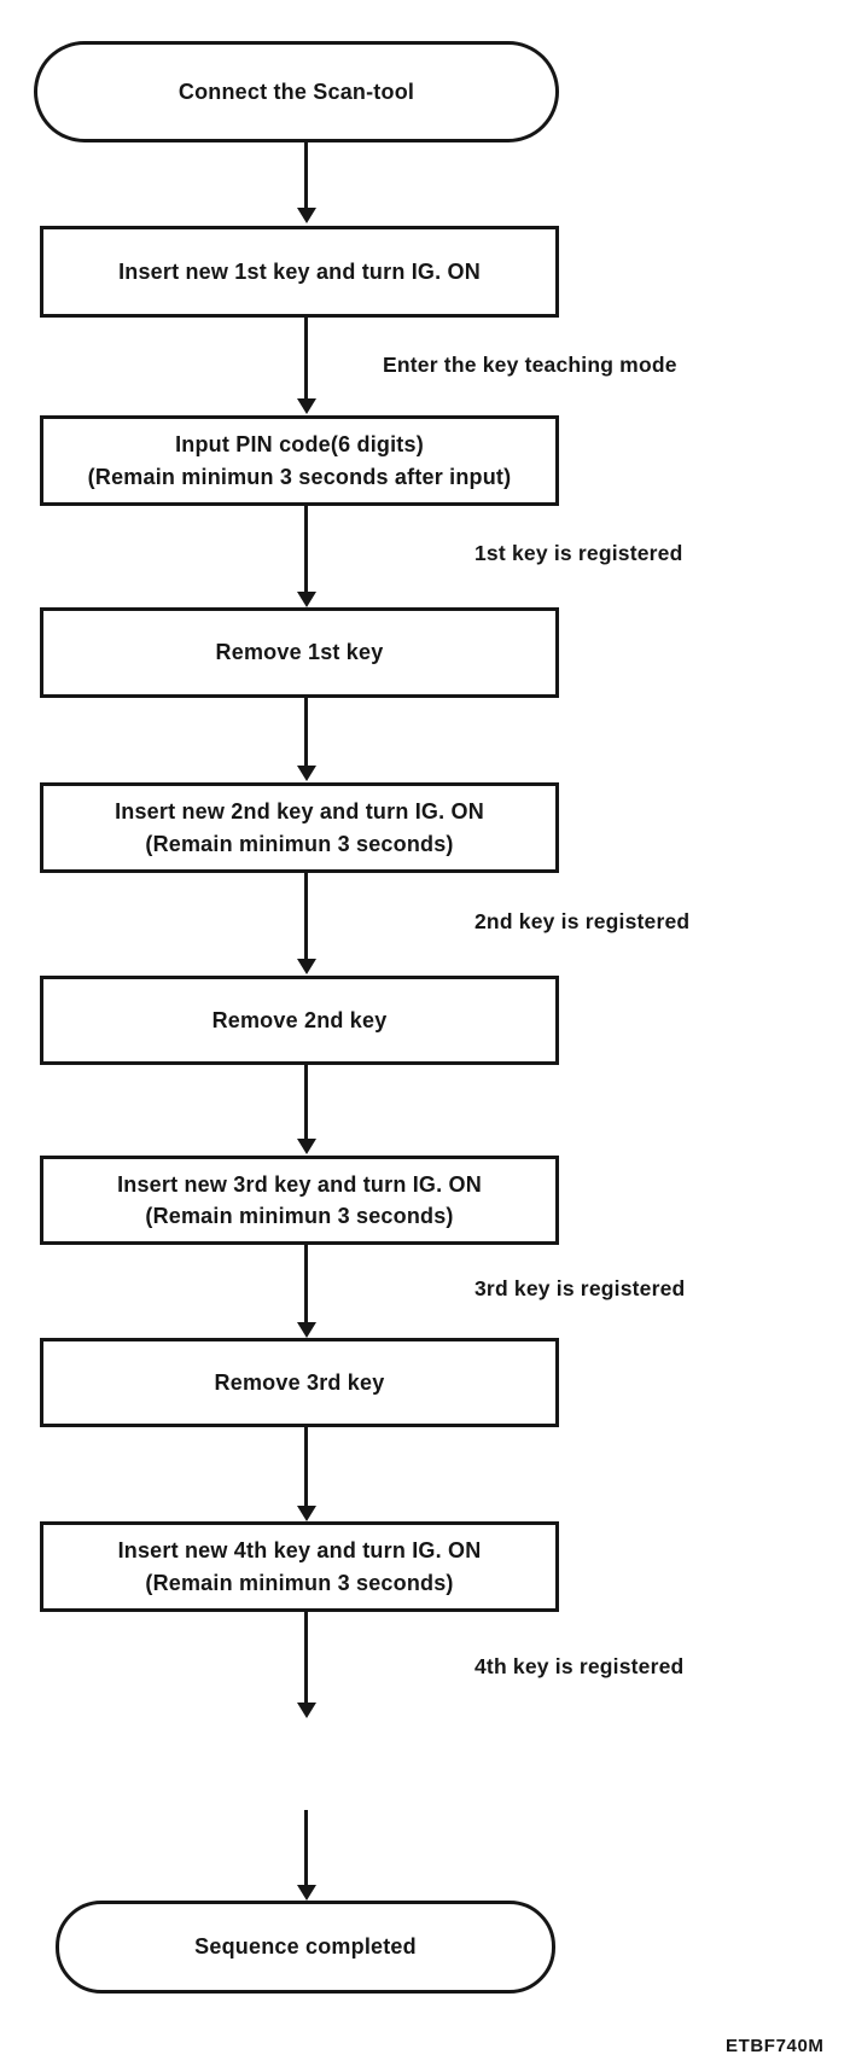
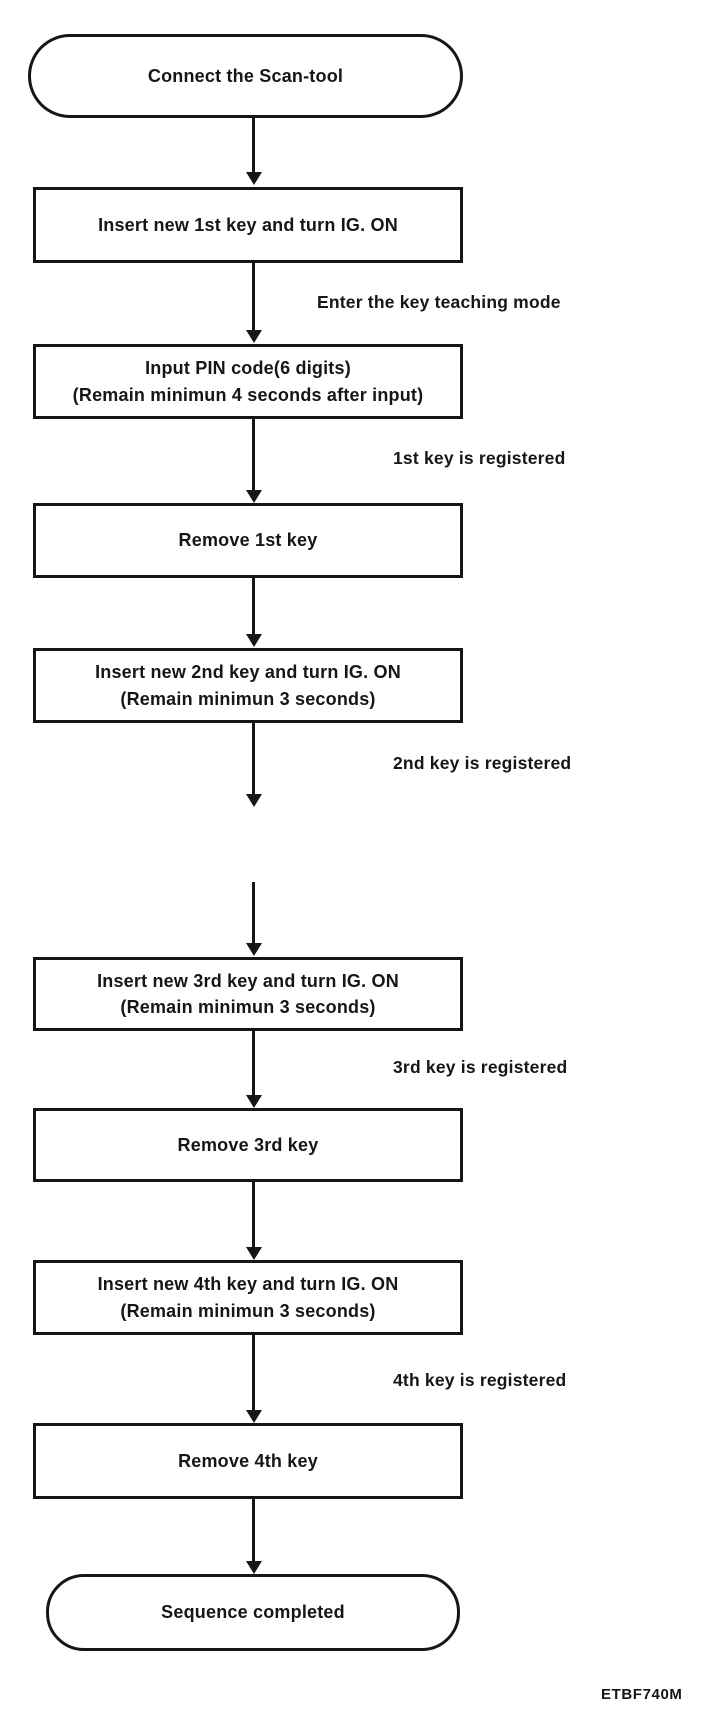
  Connect the Scan-tool
  Insert new 1st key and turn IG. ON
  Enter the key teaching mode
  Input PIN code(6 digits)
- (Remain minimun 3 seconds after input)
+ (Remain minimun 4 seconds after input)
  1st key is registered
  Remove 1st key
  Insert new 2nd key and turn IG. ON
  (Remain minimun 3 seconds)
  2nd key is registered
- Remove 2nd key
  Insert new 3rd key and turn IG. ON
  (Remain minimun 3 seconds)
  3rd key is registered
  Remove 3rd key
  Insert new 4th key and turn IG. ON
  (Remain minimun 3 seconds)
  4th key is registered
+ Remove 4th key
  Sequence completed
  ETBF740M
